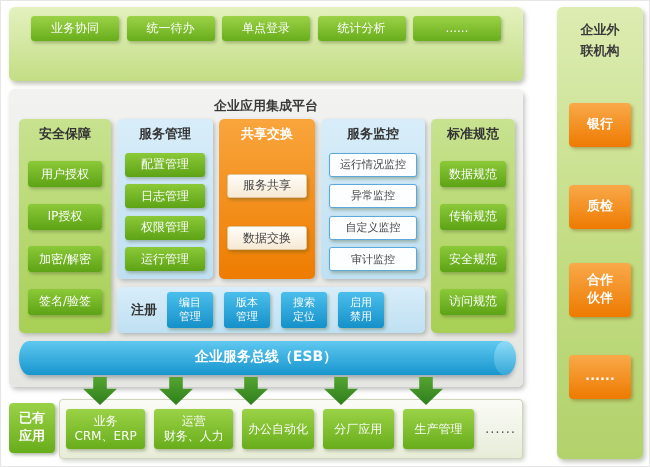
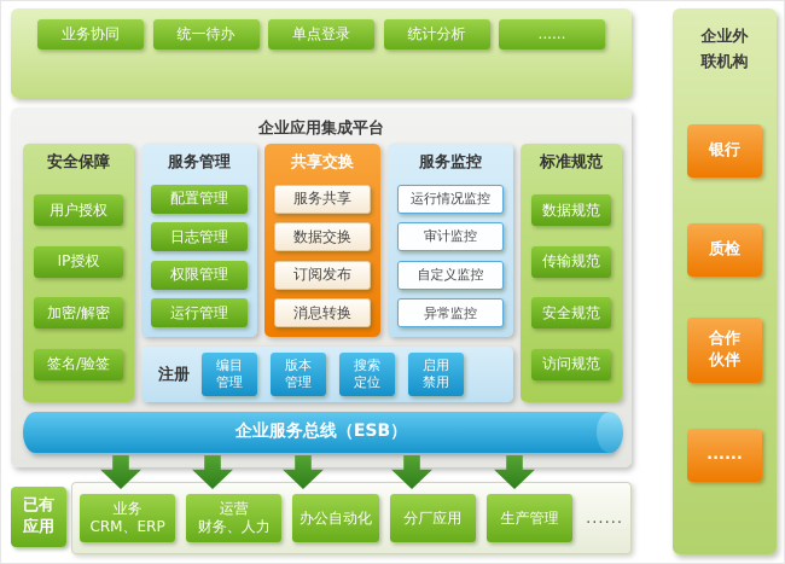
  业务协同
  统一待办
  单点登录
  统计分析
  ......
  企业应用集成平台
  安全保障
  用户授权
  IP授权
  加密/解密
  签名/验签
  服务管理
  配置管理
  日志管理
  权限管理
  运行管理
  共享交换
  服务共享
  数据交换
+ 订阅发布
+ 消息转换
  服务监控
  运行情况监控
- 异常监控
+ 审计监控
  自定义监控
- 审计监控
+ 异常监控
  注册
  编目
  管理
  版本
  管理
  搜索
  定位
  启用
  禁用
  标准规范
  数据规范
  传输规范
  安全规范
  访问规范
  企业服务总线（ESB）
  已有
  应用
  业务
  CRM、ERP
  运营
  财务、人力
  办公自动化
  分厂应用
  生产管理
  ......
  企业外
  联机构
  银行
  质检
  合作
  伙伴
  ......
